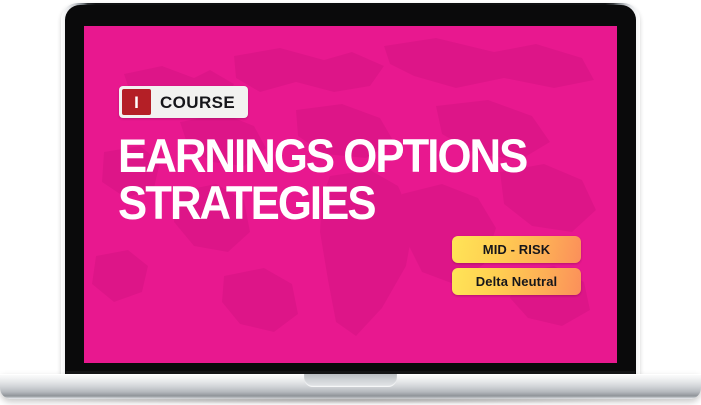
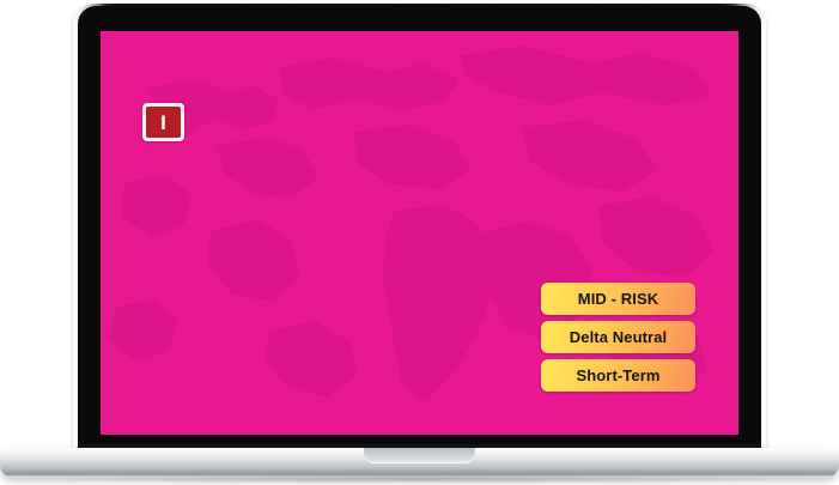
  I
- COURSE
- EARNINGS OPTIONS
- STRATEGIES
  MID - RISK
  Delta Neutral
+ Short-Term
